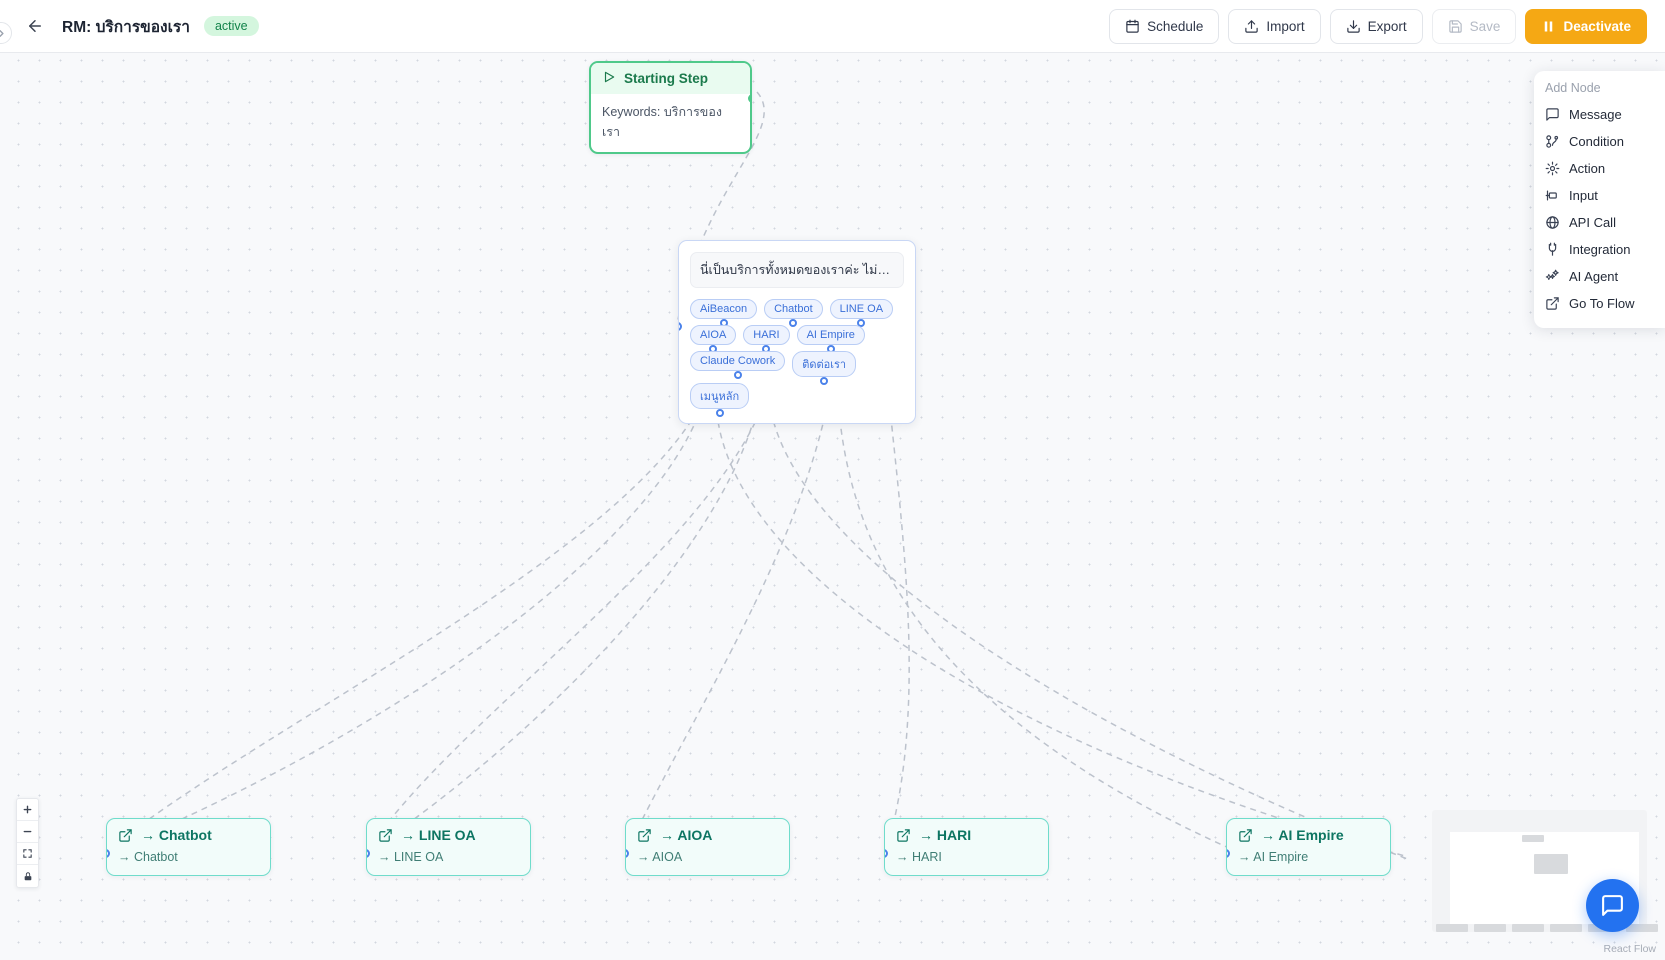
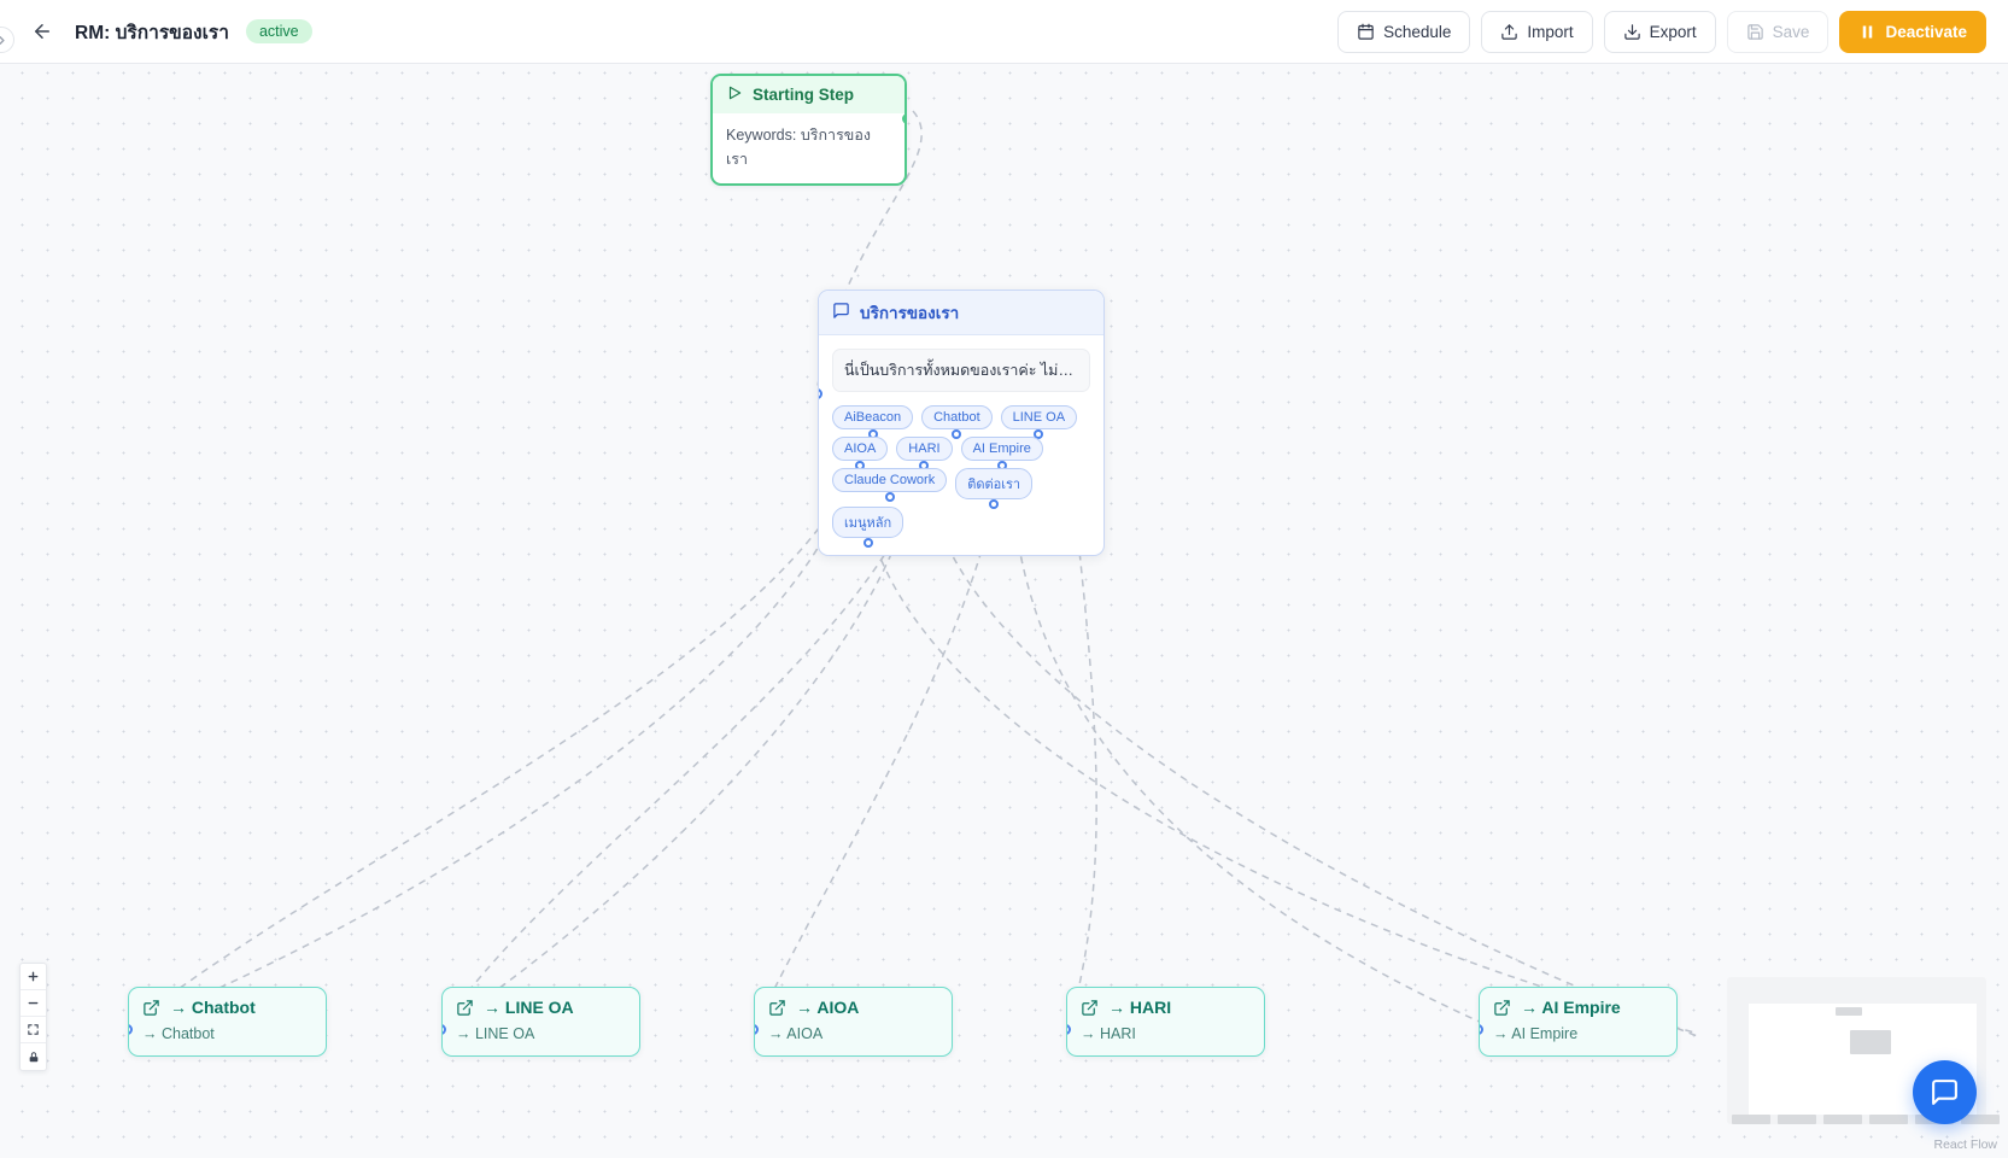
  Starting Step
  Keywords: บริการของเรา
+ บริการของเรา
  นี่เป็นบริการทั้งหมดของเราค่ะ ไม่ทราบ
  AiBeacon
  Chatbot
  LINE OA
  AIOA
  HARI
  AI Empire
  Claude Cowork
  ติดต่อเรา
  เมนูหลัก
  → Chatbot
  → Chatbot
  → LINE OA
  → LINE OA
  → AIOA
  → AIOA
  → HARI
  → HARI
  → AI Empire
  → AI Empire
- Add Node
- Message
- Condition
- Action
- Input
- API Call
- Integration
- AI Agent
- Go To Flow
  React Flow
  RM: บริการของเรา
  active
  Schedule
  Import
  Export
  Save
  Deactivate
